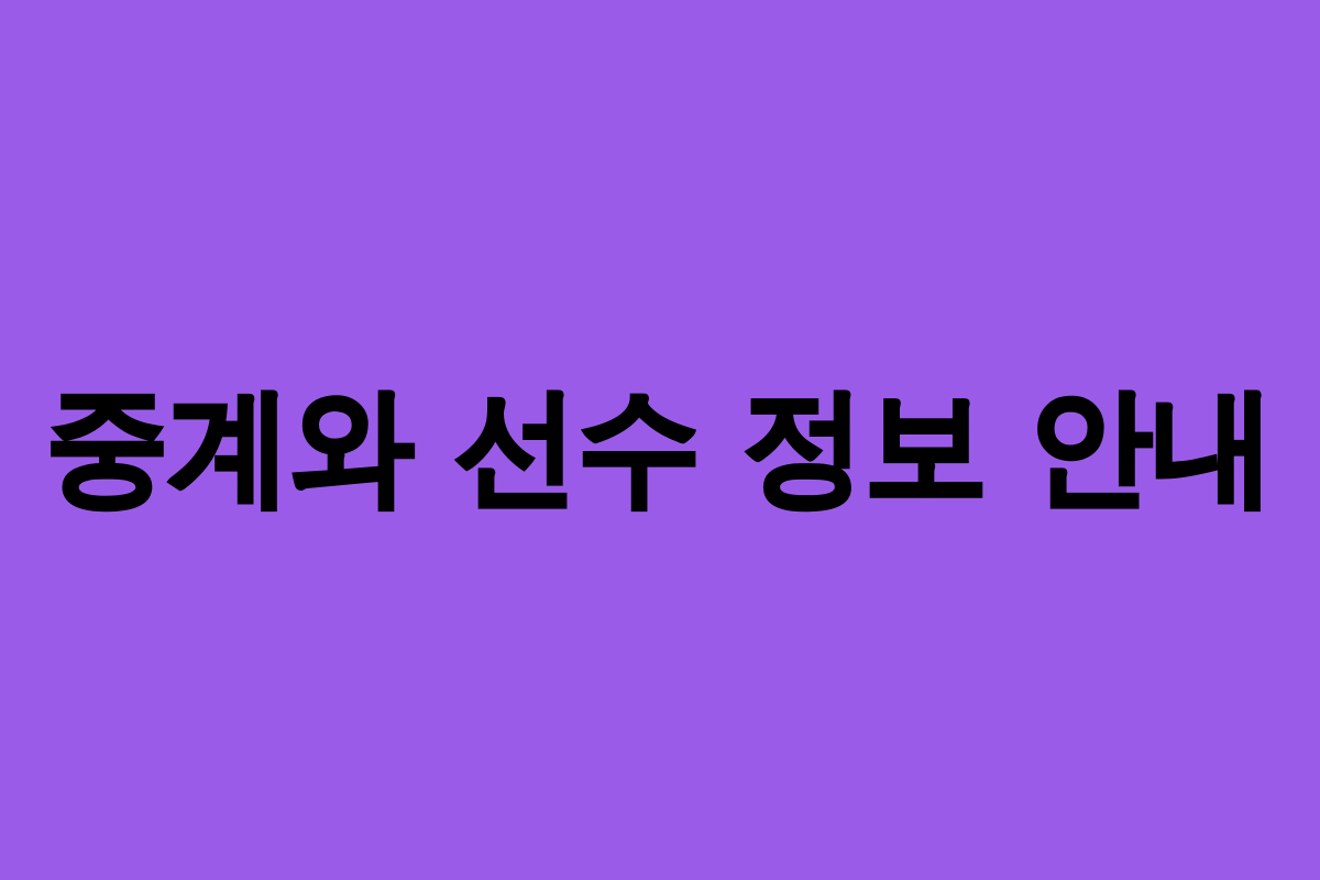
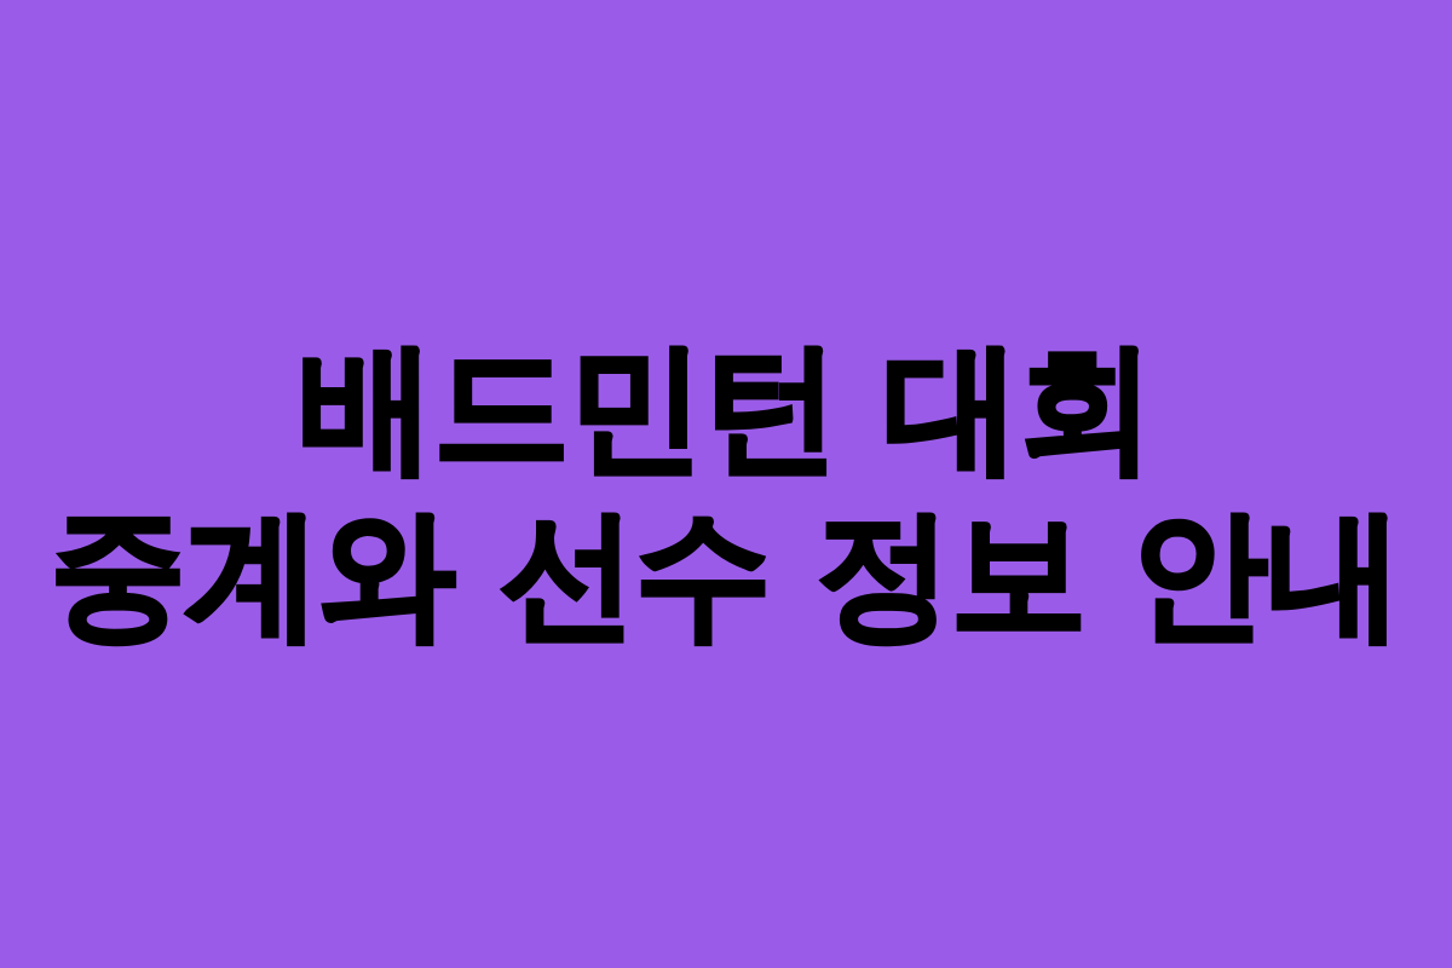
+ 배드민턴 대회
  중계와 선수 정보 안내
